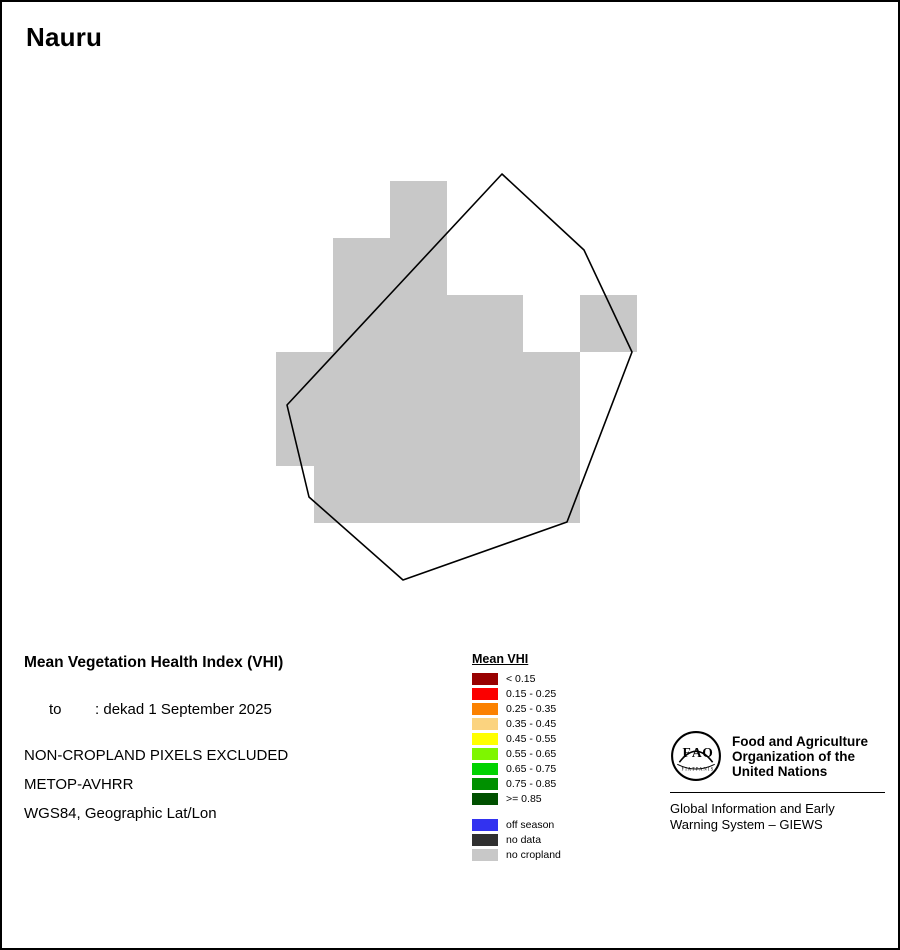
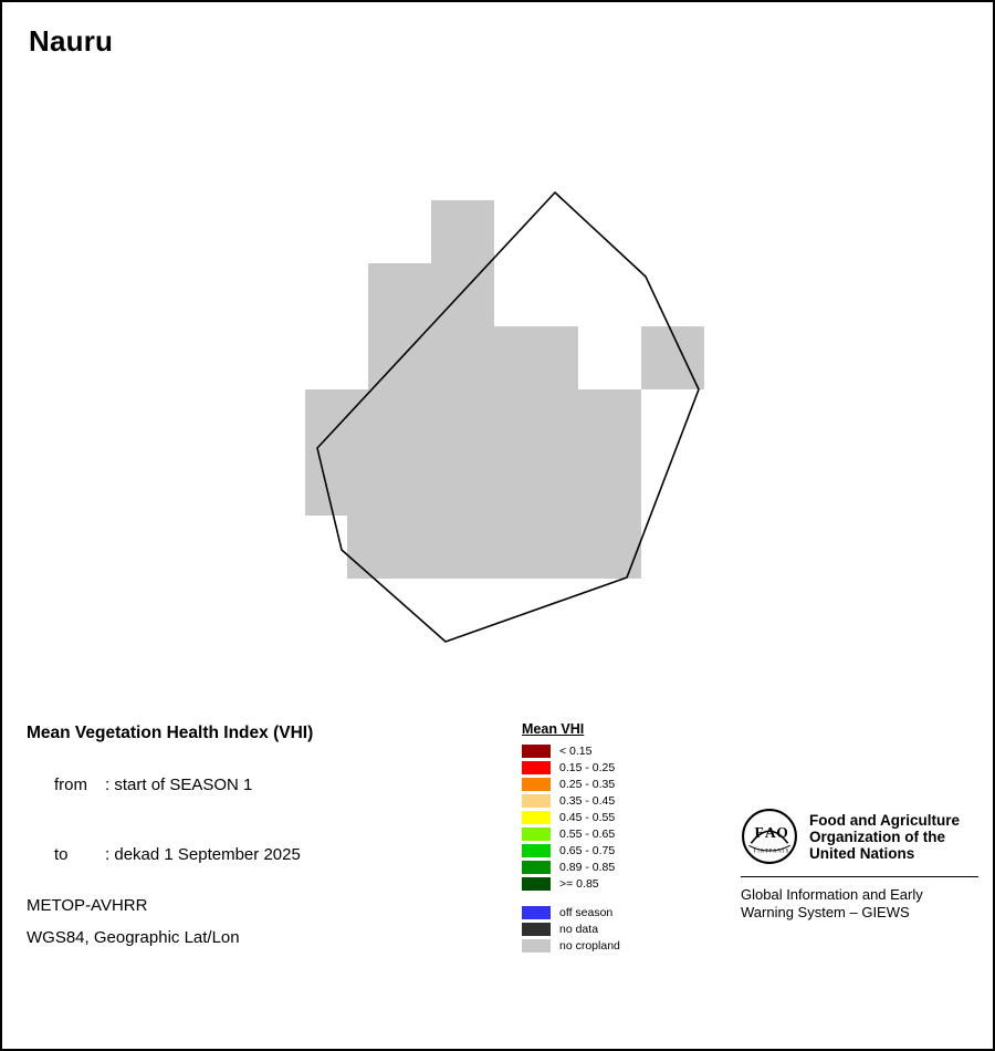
  Nauru
  Mean Vegetation Health Index (VHI)
+ from : start of SEASON 1
  to : dekad 1 September 2025
- NON-CROPLAND PIXELS EXCLUDED
  METOP-AVHRR
  WGS84, Geographic Lat/Lon
  Mean VHI
  < 0.15
  0.15 - 0.25
  0.25 - 0.35
  0.35 - 0.45
  0.45 - 0.55
  0.55 - 0.65
  0.65 - 0.75
- 0.75 - 0.85
+ 0.89 - 0.85
  >= 0.85
  off season
  no data
  no cropland
  F
  A
  O
  Food and Agriculture
  Organization of the
  United Nations
  Global Information and Early
  Warning System – GIEWS
